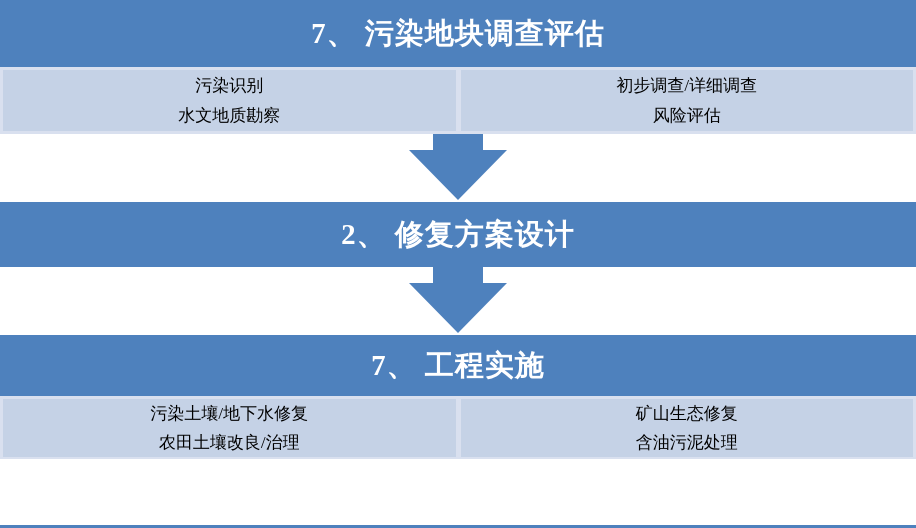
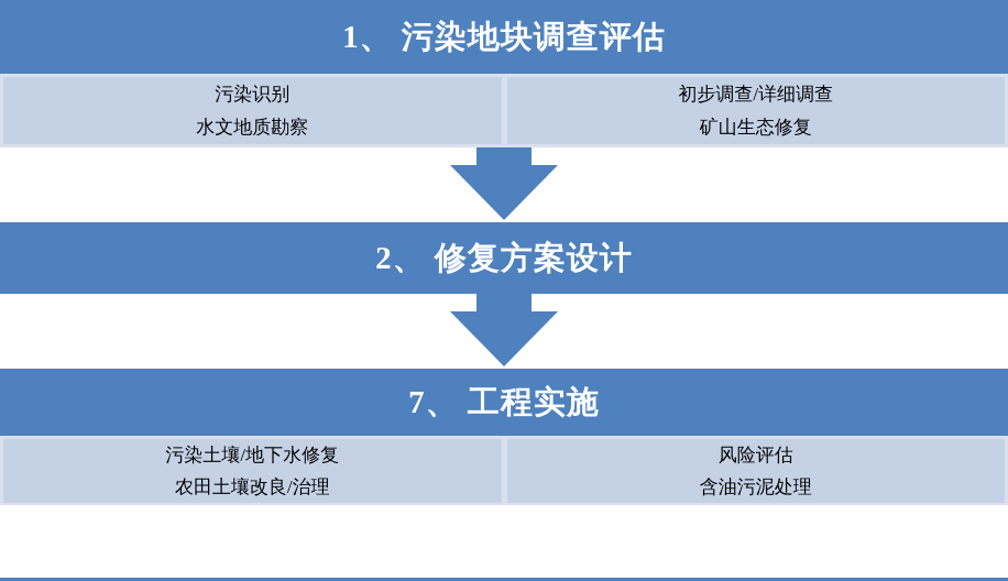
- 7、 污染地块调查评估
+ 1、 污染地块调查评估
  污染识别
  水文地质勘察
  初步调查/详细调查
- 风险评估
+ 矿山生态修复
  2、 修复方案设计
  7、 工程实施
  污染土壤/地下水修复
  农田土壤改良/治理
- 矿山生态修复
+ 风险评估
  含油污泥处理
